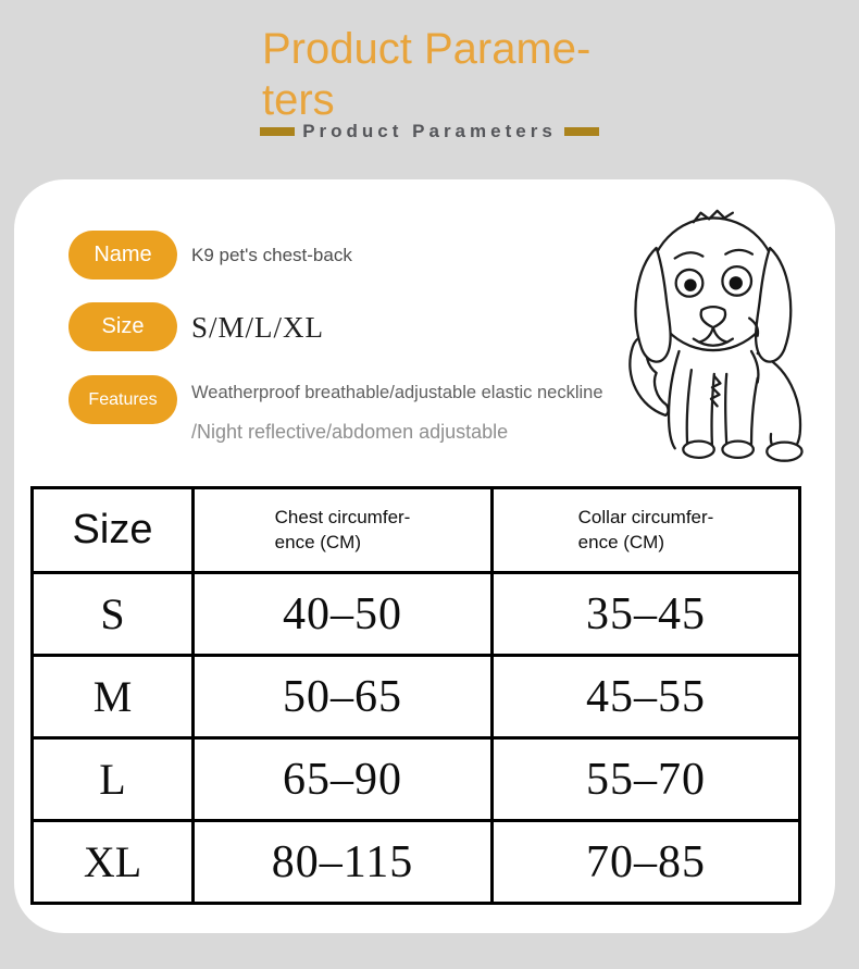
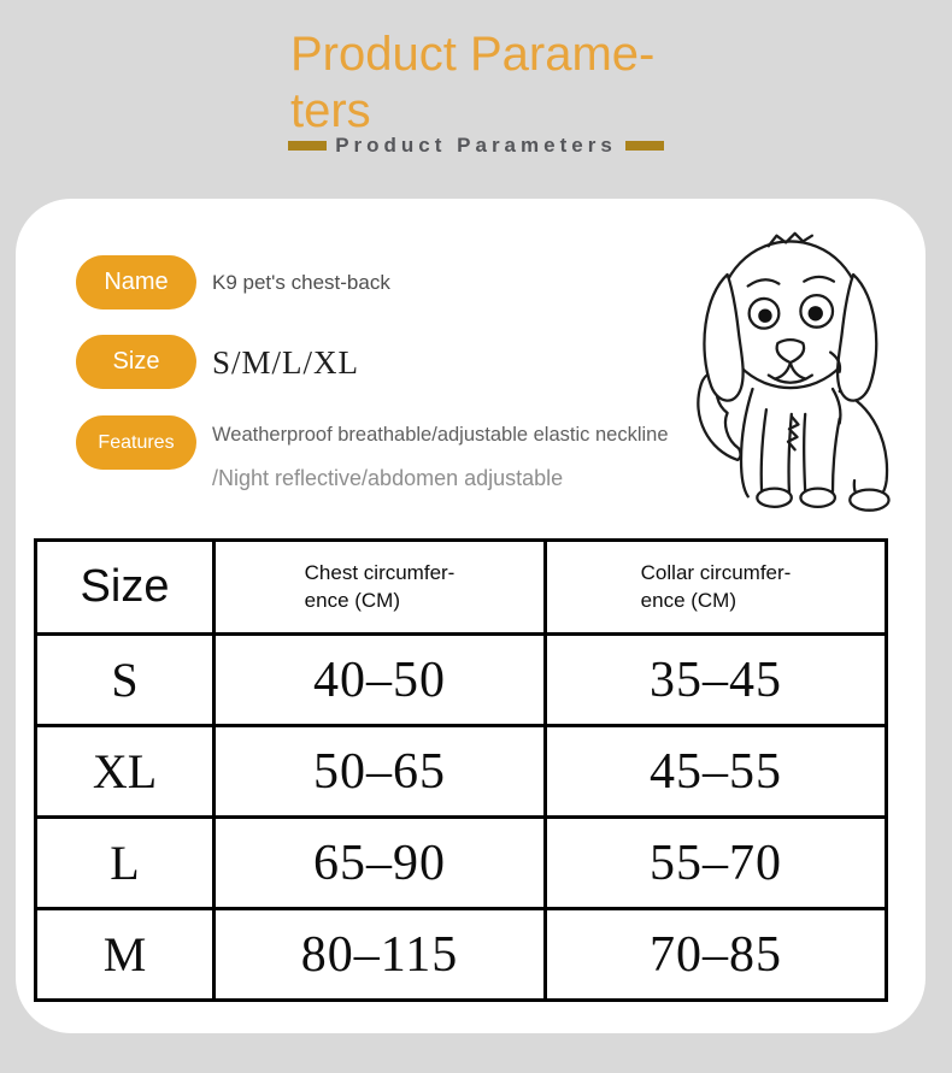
  Product Parame-
  ters
  Product Parameters
  Name
  K9 pet's chest-back
  Size
  S/M/L/XL
  Features
  Weatherproof breathable/adjustable elastic neckline
  /Night reflective/abdomen adjustable
  Size	Chest circumfer- ence (CM)	Collar circumfer- ence (CM)
  S	40–50	35–45
- M	50–65	45–55
+ XL	50–65	45–55
  L	65–90	55–70
- XL	80–115	70–85
+ M	80–115	70–85
